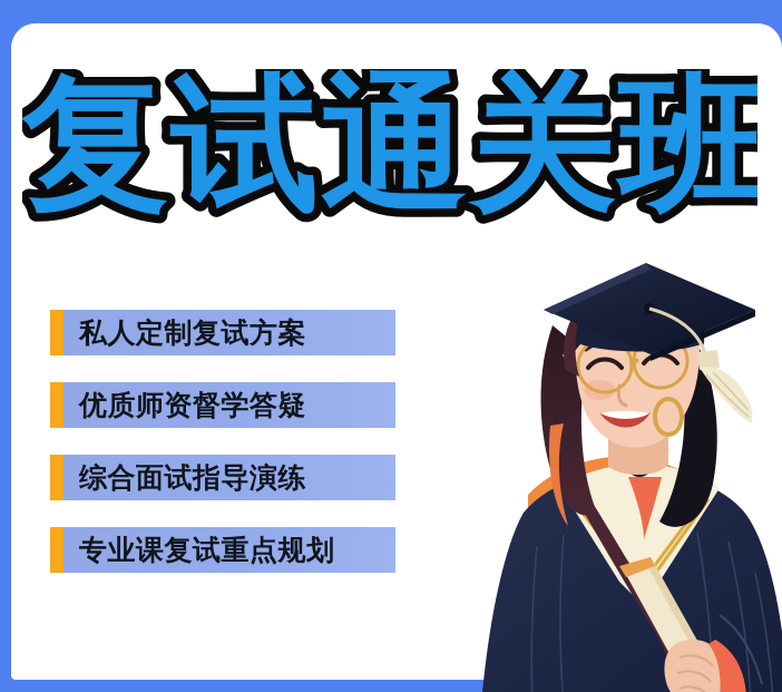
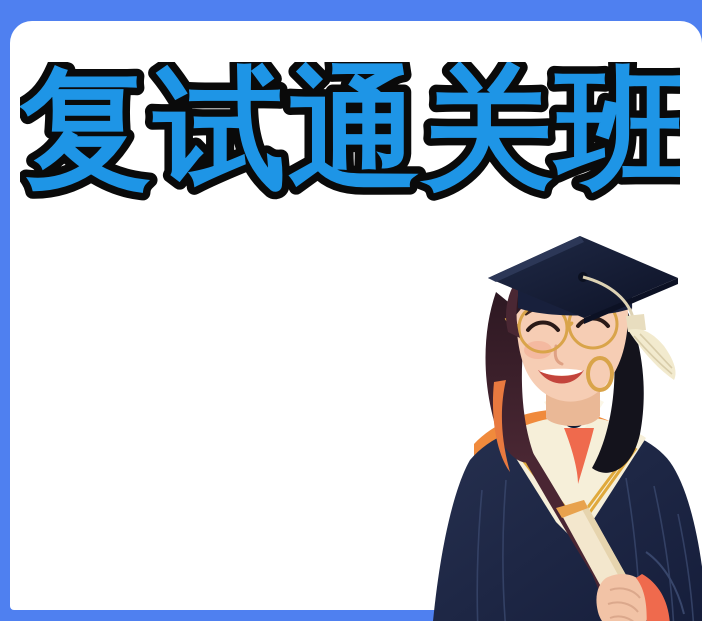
  复试通关班
- 私人定制复试方案
- 优质师资督学答疑
- 综合面试指导演练
- 专业课复试重点规划
